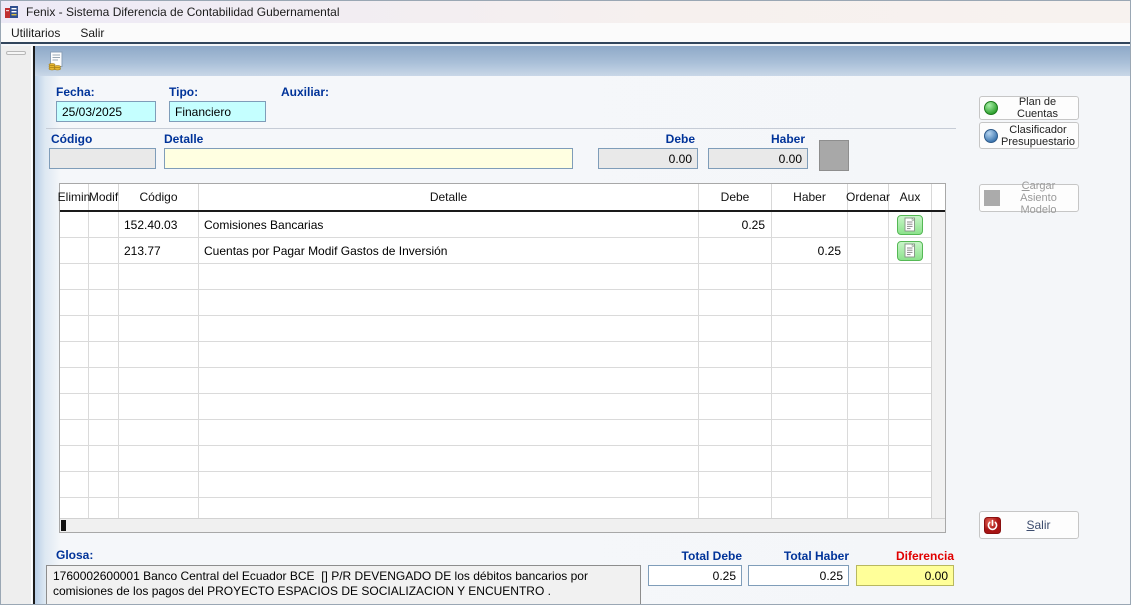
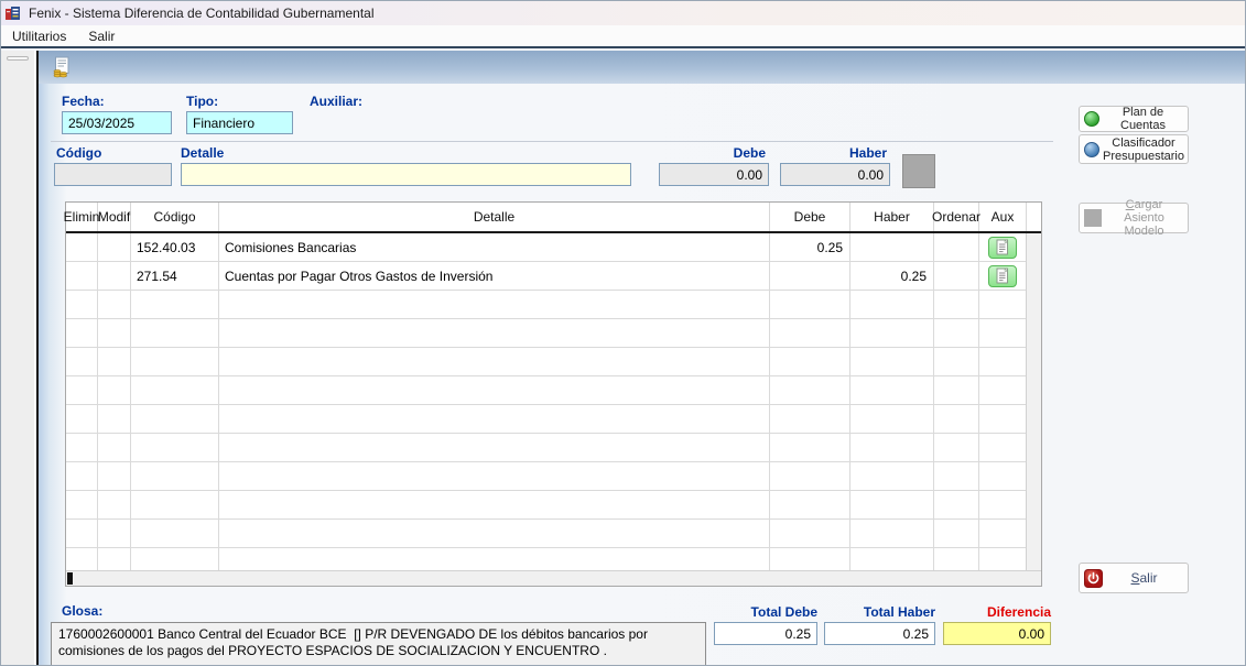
  Fenix - Sistema Diferencia de Contabilidad Gubernamental
  Utilitarios
  Salir
  Fecha:
  Tipo:
  Auxiliar:
  25/03/2025
  Financiero
  Código
  Detalle
  Debe
  Haber
  0.00
  0.00
  Elimin
  Modif
  Código
  Detalle
  Debe
  Haber
  Ordenar
  Aux
  152.40.03
  Comisiones Bancarias
  0.25
- 213.77
+ 271.54
- Cuentas por Pagar Modif Gastos de Inversión
+ Cuentas por Pagar Otros Gastos de Inversión
  0.25
  Plan de Cuentas
  Clasificador Presupuestario
  Cargar Asiento Modelo
  Salir
  Glosa:
  Total Debe
  Total Haber
  Diferencia
  0.25
  0.25
  0.00
